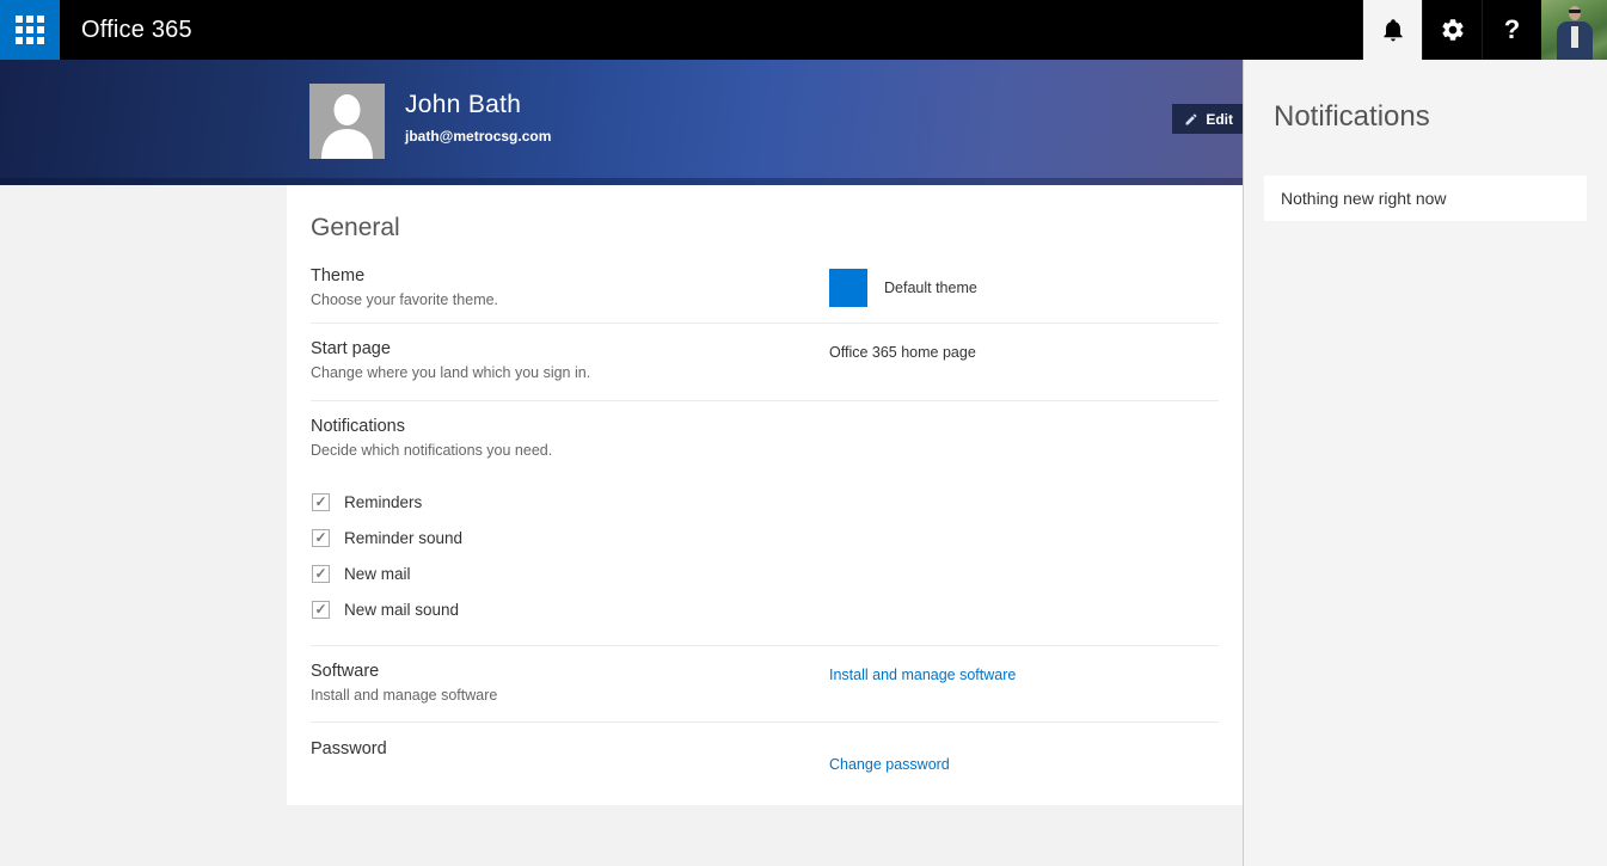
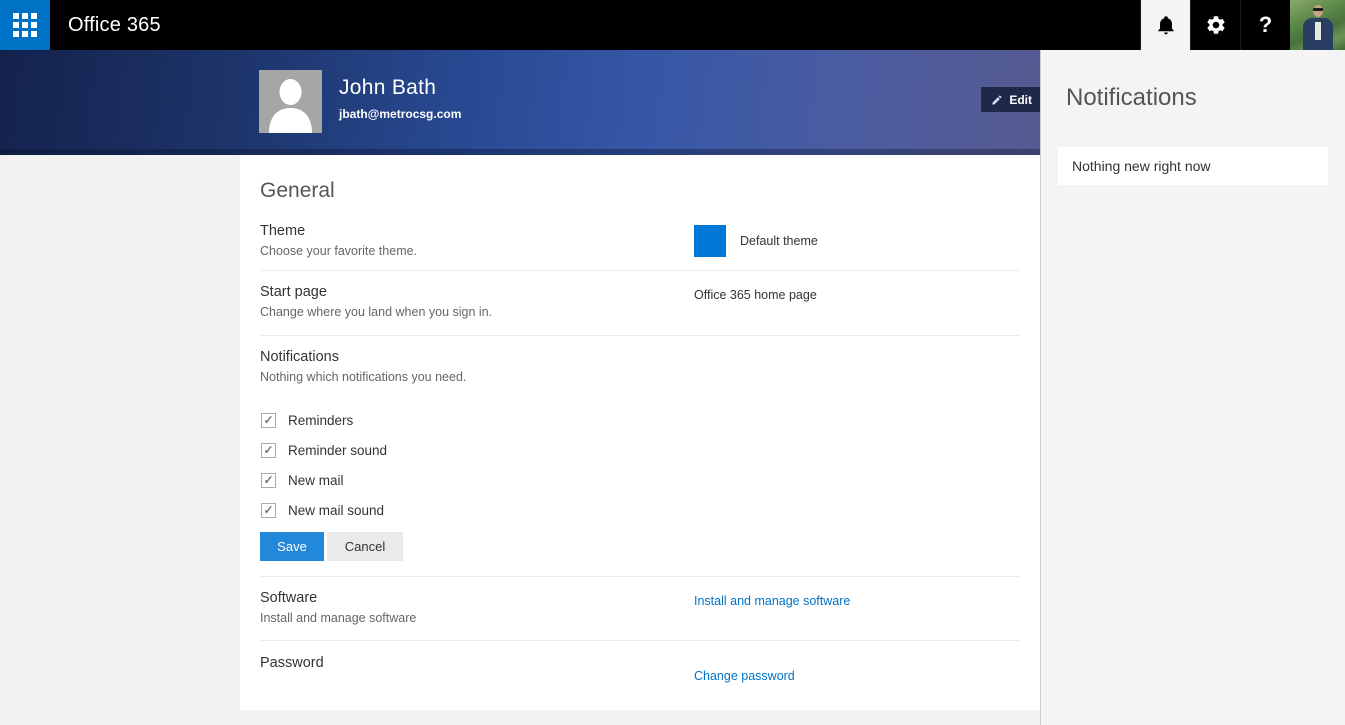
  Office 365
  ?
  John Bath
  jbath@metrocsg.com
  Edit
  General
  Theme
  Choose your favorite theme.
  Default theme
  Start page
- Change where you land which you sign in.
+ Change where you land when you sign in.
  Office 365 home page
  Notifications
- Decide which notifications you need.
+ Nothing which notifications you need.
  ✓
  Reminders
  ✓
  Reminder sound
  ✓
  New mail
  ✓
  New mail sound
+ Save
+ Cancel
  Software
  Install and manage software
  Install and manage software
  Password
  Change password
  Notifications
  Nothing new right now
